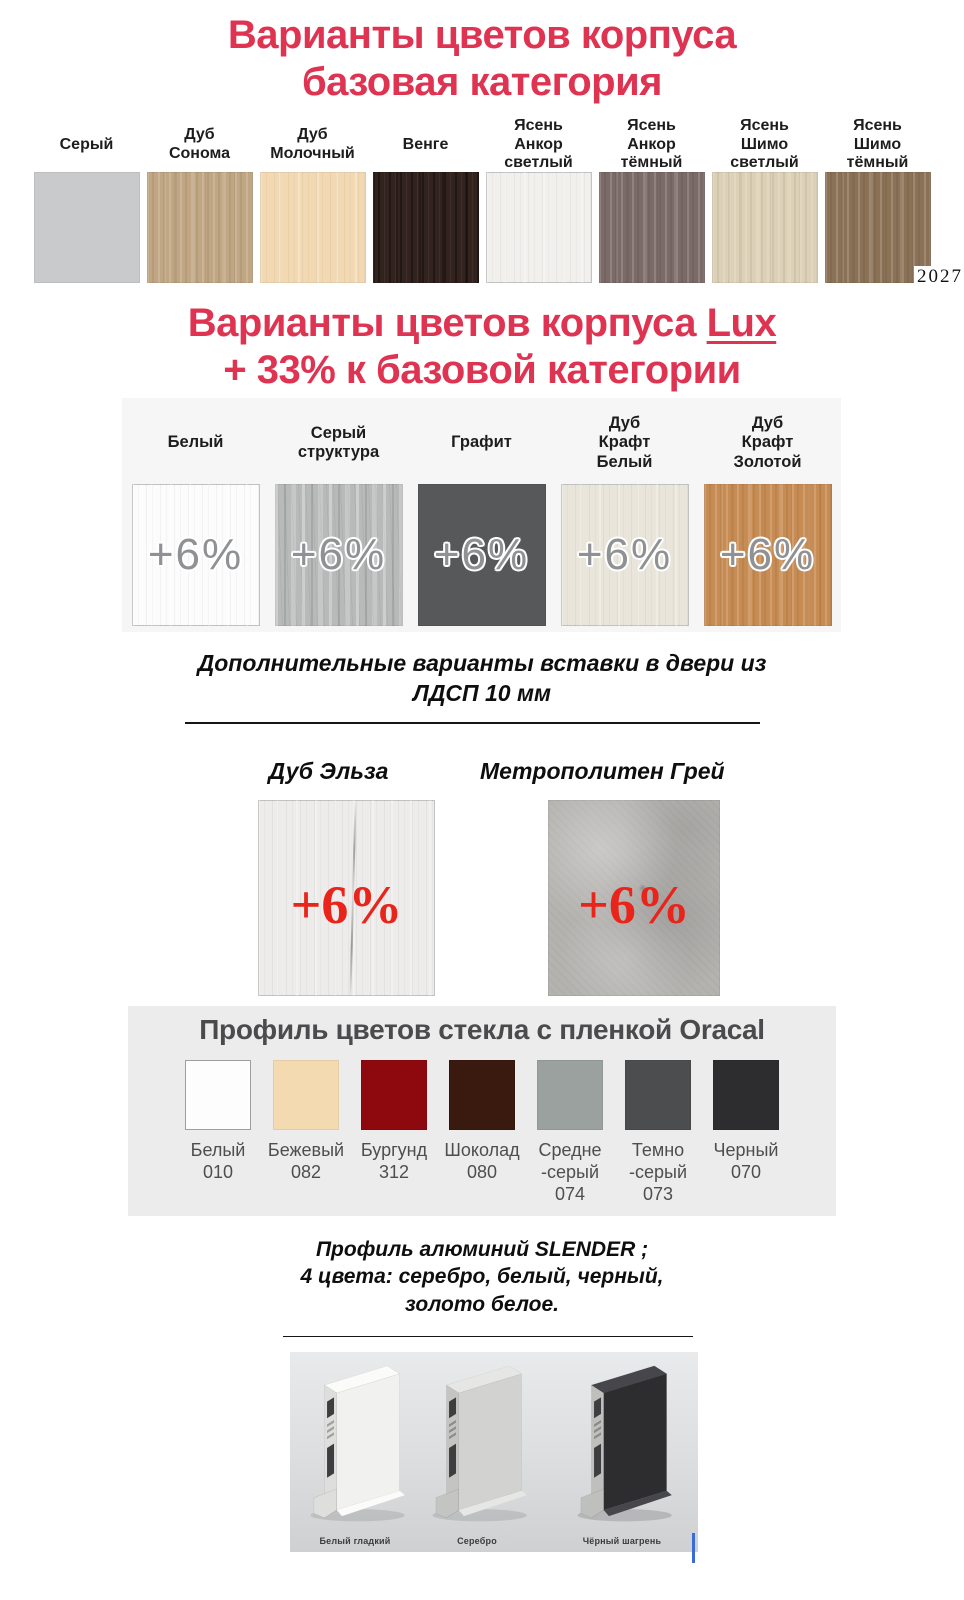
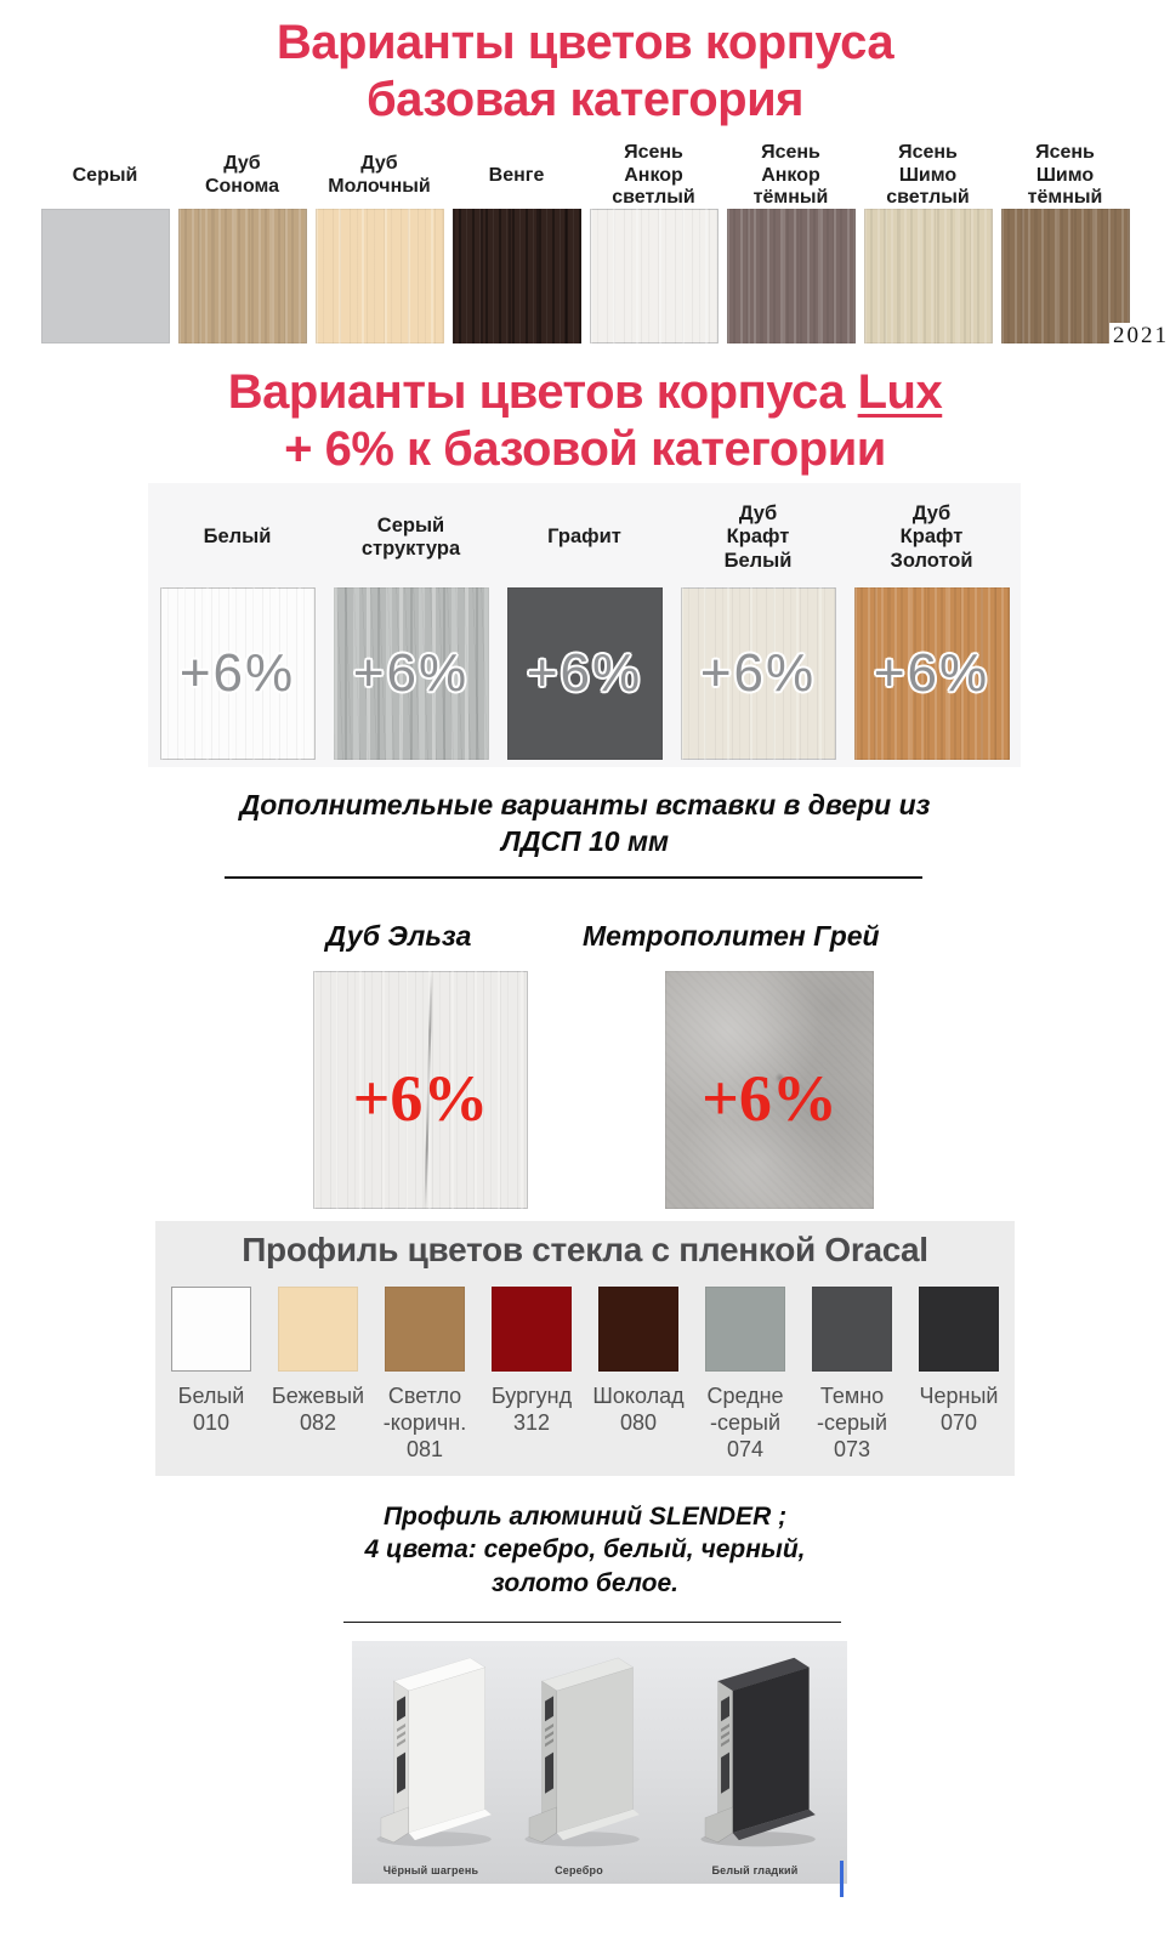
  Варианты цветов корпуса
  базовая категория
  Серый
  Дуб
  Сонома
  Дуб
  Молочный
  Венге
  Ясень
  Анкор
  светлый
  Ясень
  Анкор
  тёмный
  Ясень
  Шимо
  светлый
  Ясень
  Шимо
  тёмный
- 2027
+ 2021
  Варианты цветов корпуса Lux
- + 33% к базовой категории
+ + 6% к базовой категории
  Белый
  Серый
  структура
  Графит
  Дуб
  Крафт
  Белый
  Дуб
  Крафт
  Золотой
  +6%
  +6%
  +6%
  +6%
  +6%
  Дополнительные варианты вставки в двери из
  ЛДСП 10 мм
  Дуб Эльза
  Метрополитен Грей
  +6%
  +6%
  Профиль цветов стекла с пленкой Oracal
  Белый
  010
  Бежевый
  082
+ Светло
+ -коричн.
+ 081
  Бургунд
  312
  Шоколад
  080
  Средне
  -серый
  074
  Темно
  -серый
  073
  Черный
  070
  Профиль алюминий SLENDER ;
  4 цвета: серебро, белый, черный,
  золото белое.
- Белый гладкий
+ Чёрный шагрень
  Серебро
- Чёрный шагрень
+ Белый гладкий
